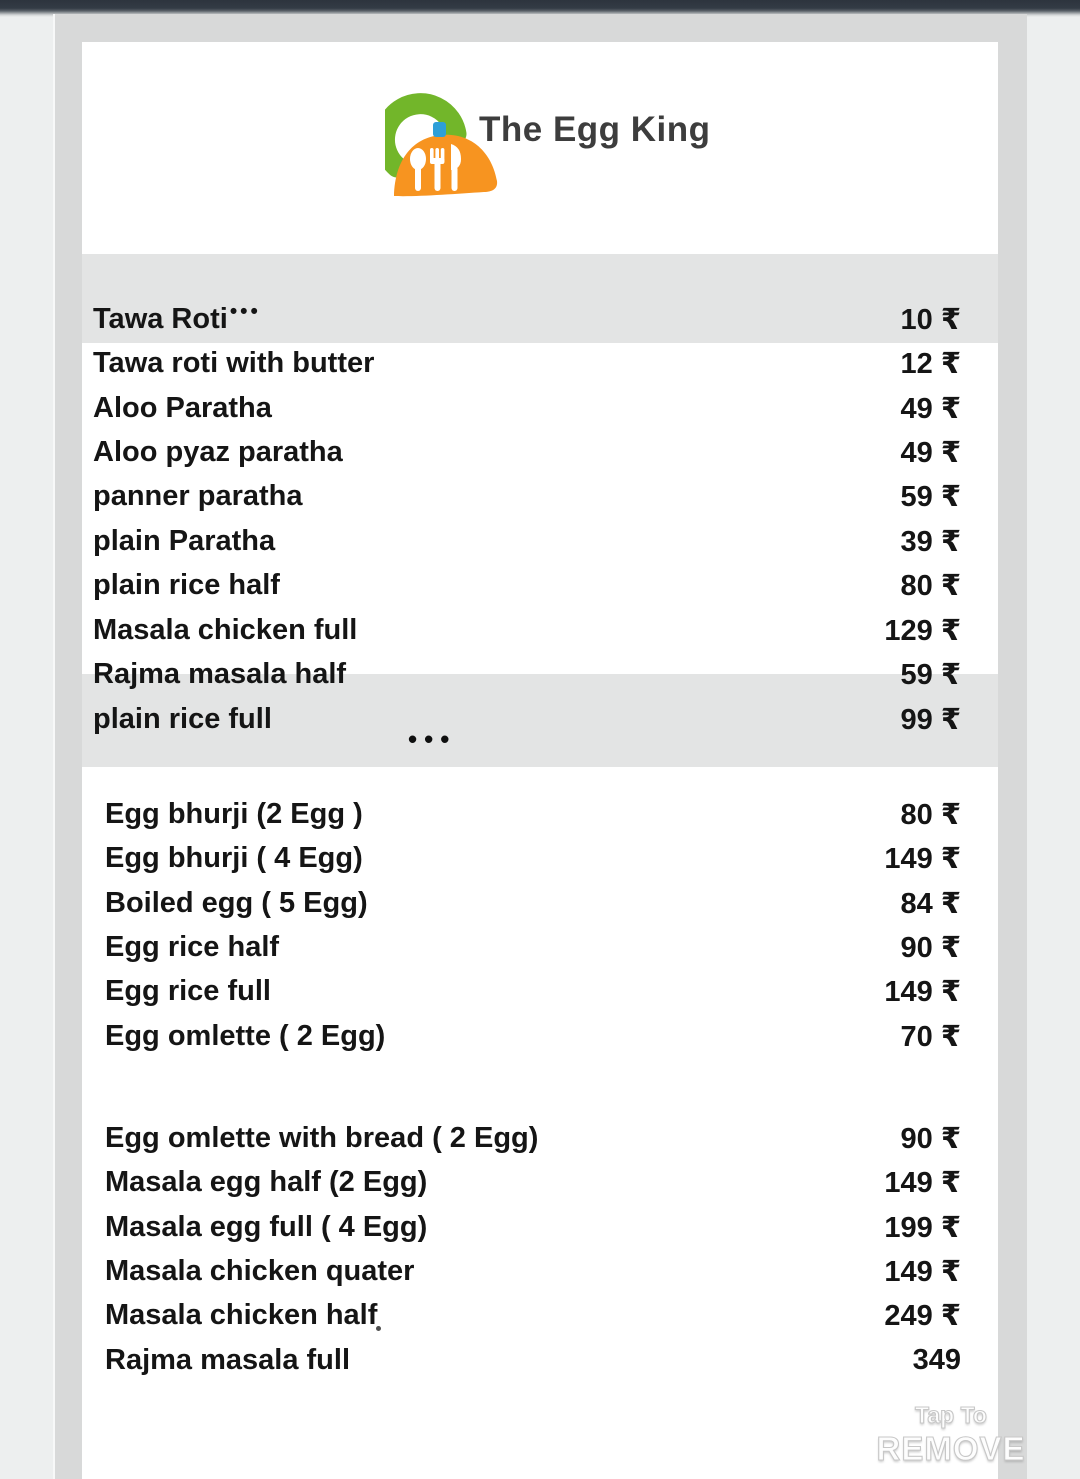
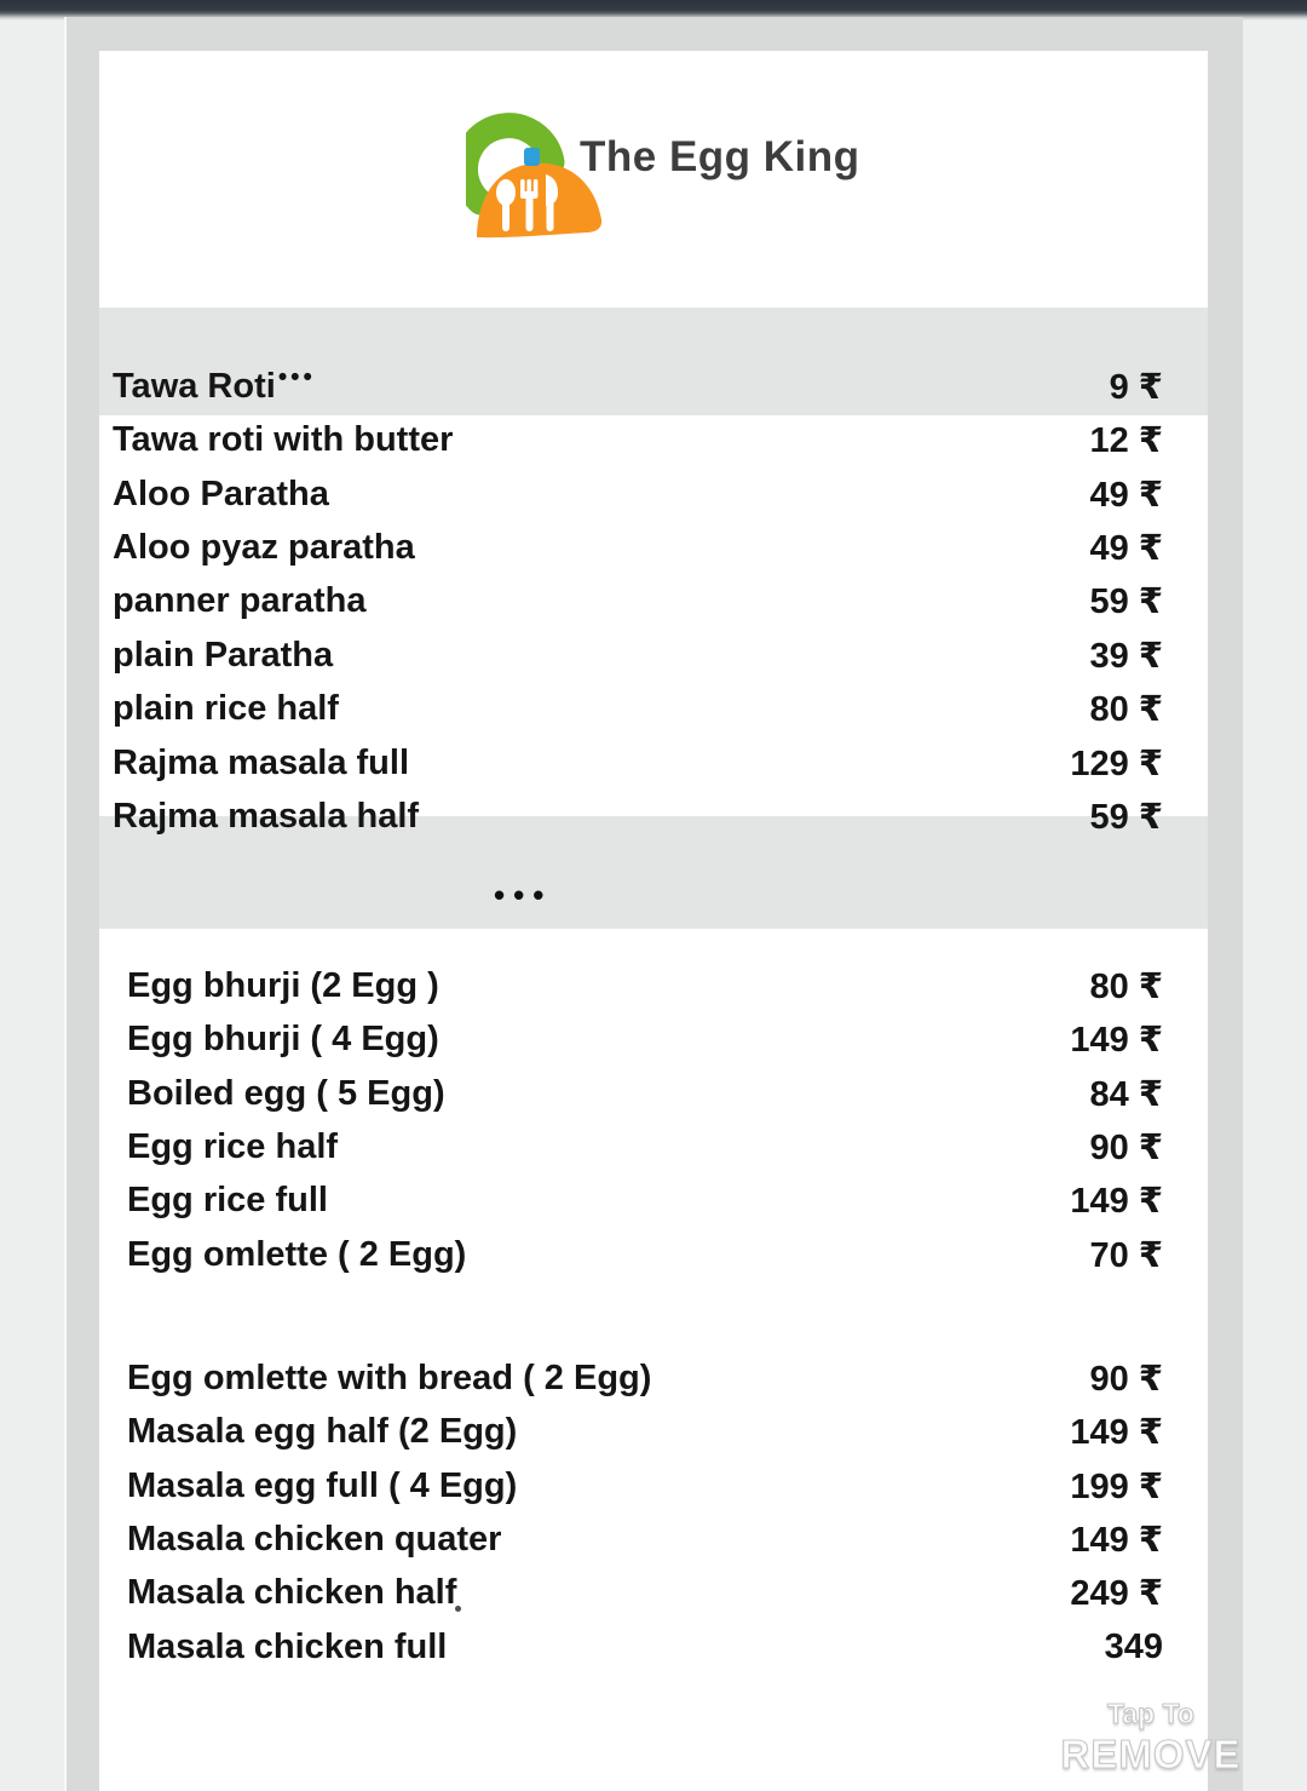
  The Egg King
  Tawa Roti•••
- 10 ₹
+ 9 ₹
  Tawa roti with butter
  12 ₹
  Aloo Paratha
  49 ₹
  Aloo pyaz paratha
  49 ₹
  panner paratha
  59 ₹
  plain Paratha
  39 ₹
  plain rice half
  80 ₹
- Masala chicken full
+ Rajma masala full
  129 ₹
  Rajma masala half
  59 ₹
- plain rice full
- 99 ₹
  •••
  Egg bhurji (2 Egg )
  80 ₹
  Egg bhurji ( 4 Egg)
  149 ₹
  Boiled egg ( 5 Egg)
  84 ₹
  Egg rice half
  90 ₹
  Egg rice full
  149 ₹
  Egg omlette ( 2 Egg)
  70 ₹
  Egg omlette with bread ( 2 Egg)
  90 ₹
  Masala egg half (2 Egg)
  149 ₹
  Masala egg full ( 4 Egg)
  199 ₹
  Masala chicken quater
  149 ₹
  Masala chicken half
  249 ₹
- Rajma masala full
+ Masala chicken full
  349
  Tap To
  REMOVE
